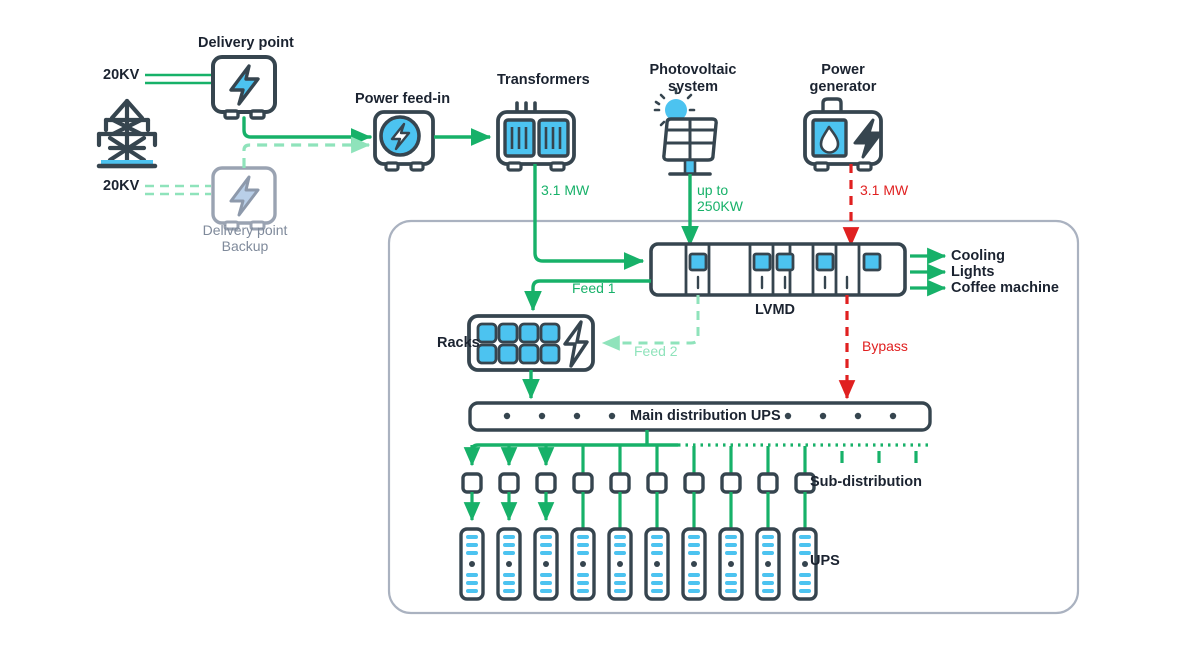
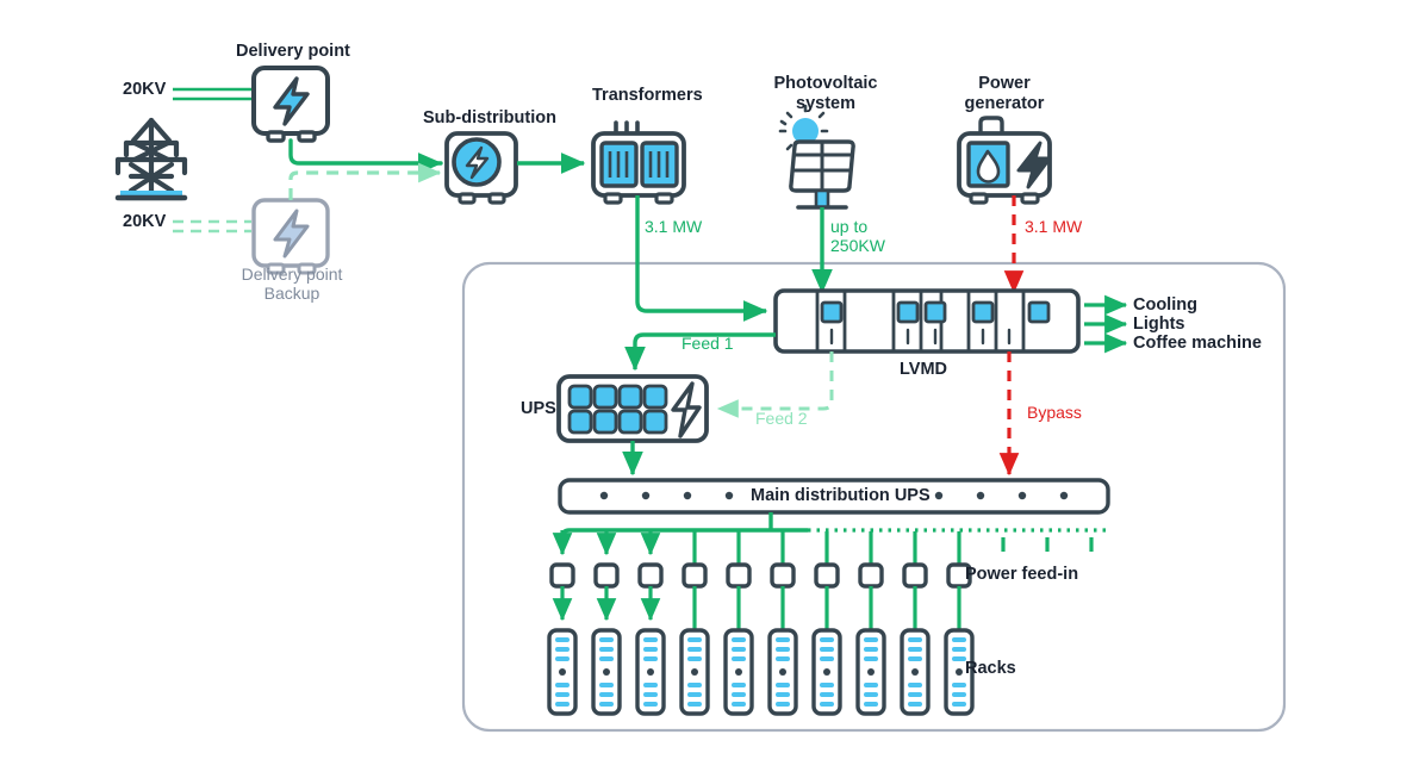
  20KV
  20KV
  Delivery point
  Delivery point
  Backup
- Power feed-in
+ Sub-distribution
  Transformers
  Photovoltaic
  system
  Power
  generator
  3.1 MW
  up to
  250KW
  3.1 MW
  LVMD
- Racks
+ UPS
  Feed 1
  Feed 2
  Bypass
  Cooling
  Lights
  Coffee machine
  Main distribution UPS
- Sub-distribution
+ Power feed-in
- UPS
+ Racks
